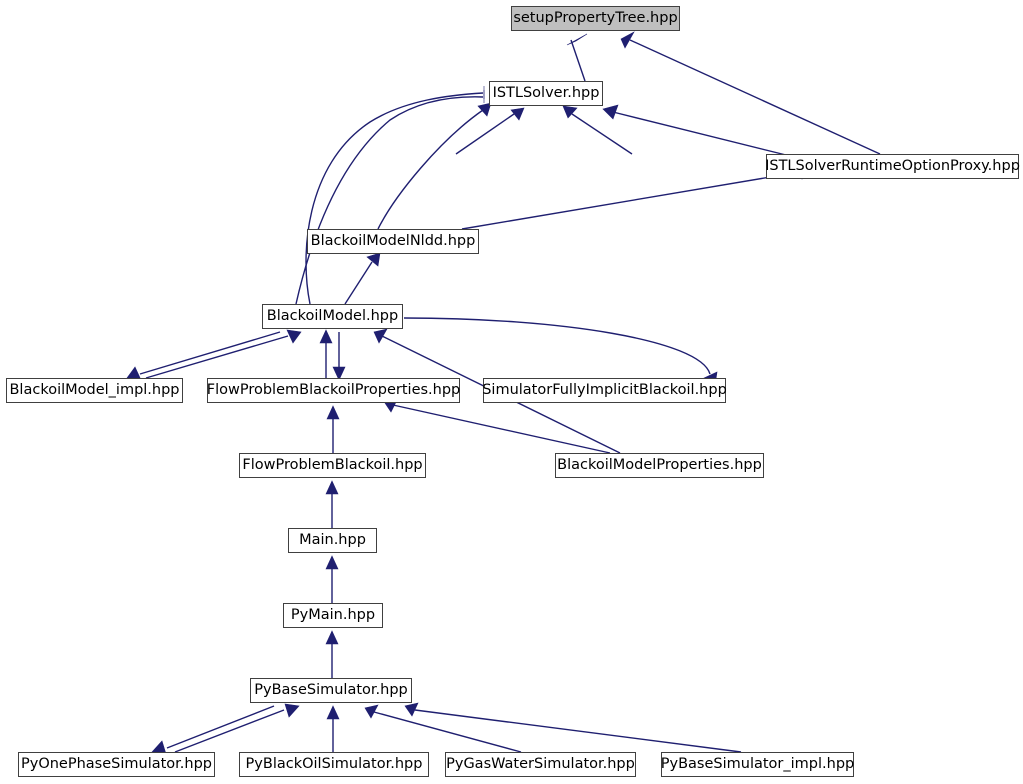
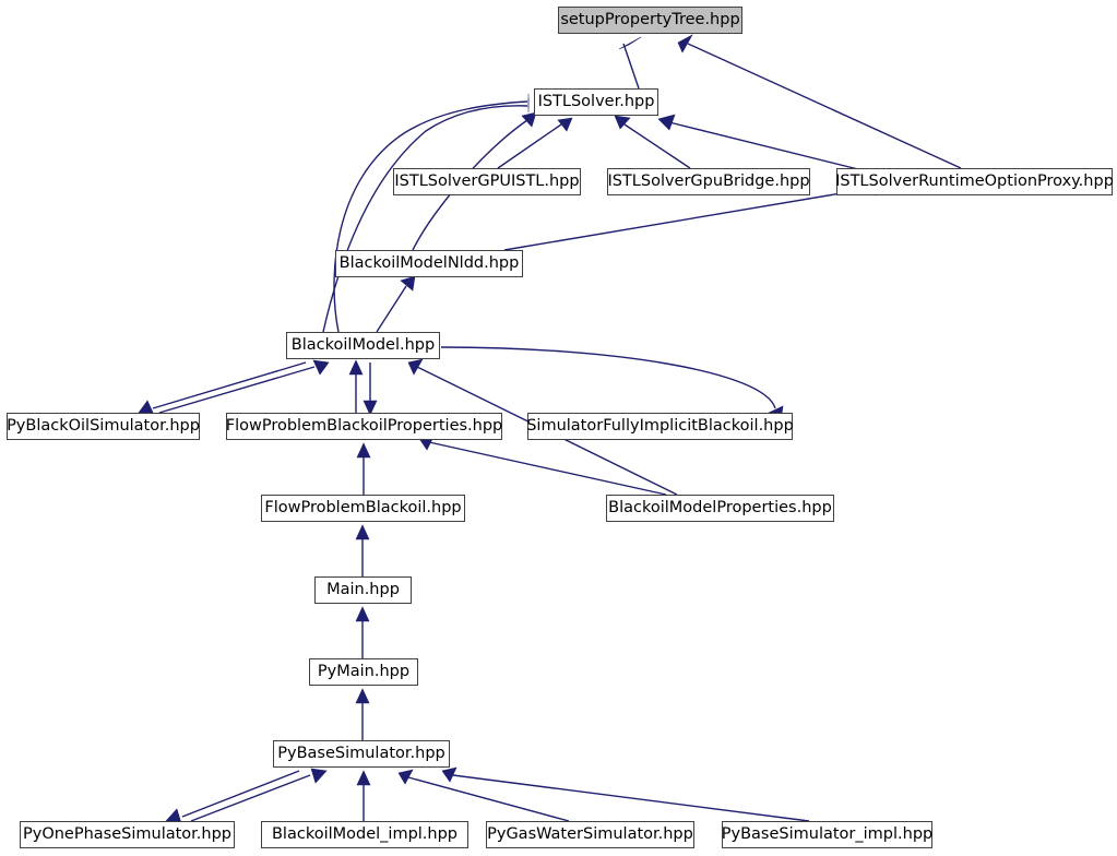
  setupPropertyTree.hpp
  ISTLSolver.hpp
+ ISTLSolverGPUISTL.hpp
+ ISTLSolverGpuBridge.hpp
  ISTLSolverRuntimeOptionProxy.hpp
  BlackoilModelNldd.hpp
  BlackoilModel.hpp
- BlackoilModel_impl.hpp
+ PyBlackOilSimulator.hpp
  FlowProblemBlackoilProperties.hpp
  SimulatorFullyImplicitBlackoil.hpp
  FlowProblemBlackoil.hpp
  BlackoilModelProperties.hpp
  Main.hpp
  PyMain.hpp
  PyBaseSimulator.hpp
  PyOnePhaseSimulator.hpp
- PyBlackOilSimulator.hpp
+ BlackoilModel_impl.hpp
  PyGasWaterSimulator.hpp
  PyBaseSimulator_impl.hpp
